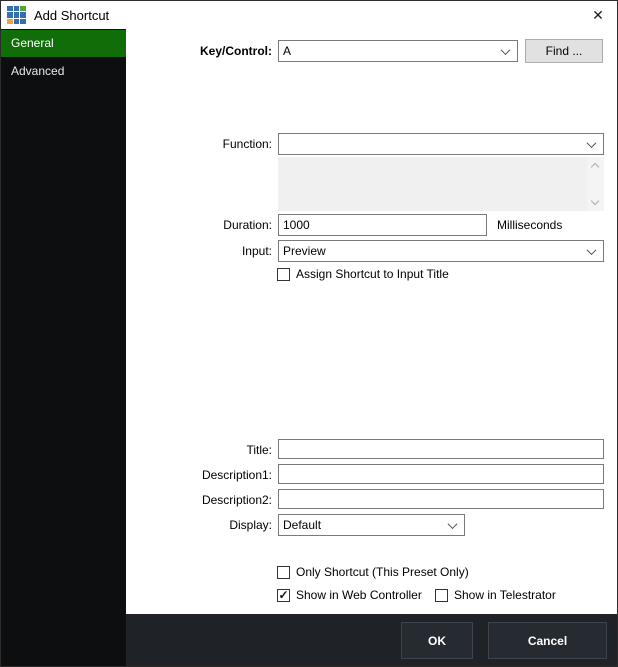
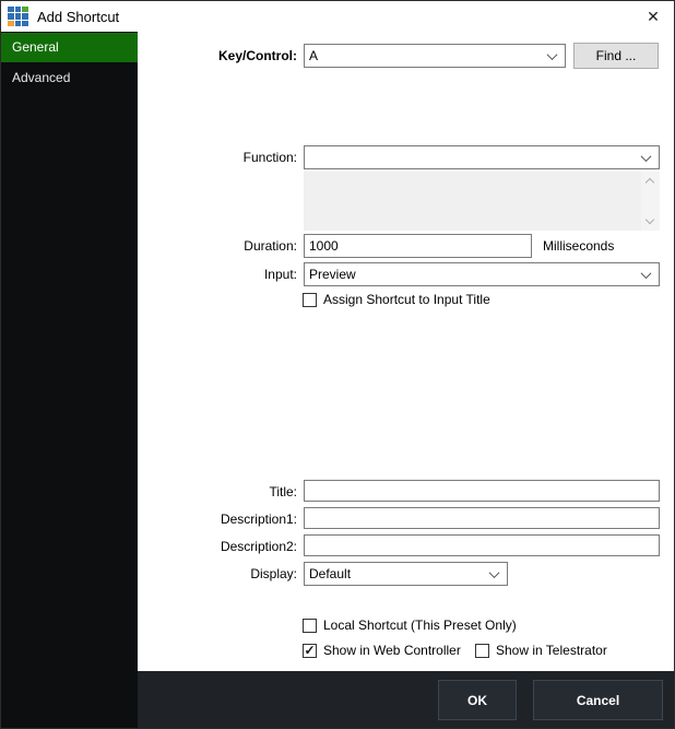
  Add Shortcut
  ✕
  General
  Advanced
  Key/Control:
  A
  Find ...
  Function:
  Duration:
  1000
  Milliseconds
  Input:
  Preview
  Assign Shortcut to Input Title
  Title:
  Description1:
  Description2:
  Display:
  Default
- Only Shortcut (This Preset Only)
+ Local Shortcut (This Preset Only)
  ✓
  Show in Web Controller
  Show in Telestrator
  OK
  Cancel
